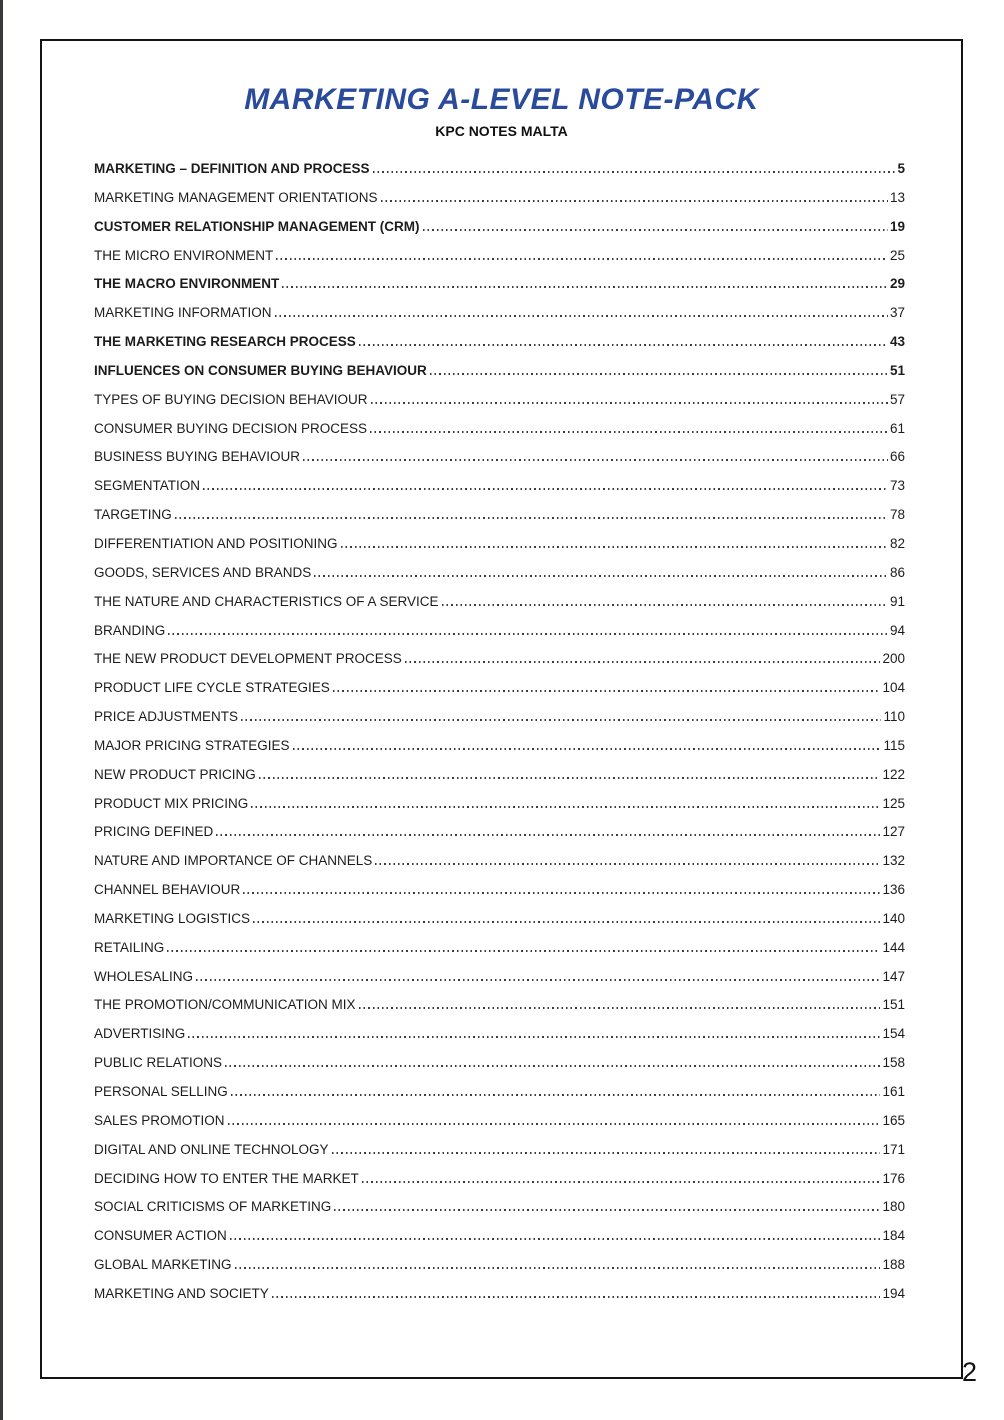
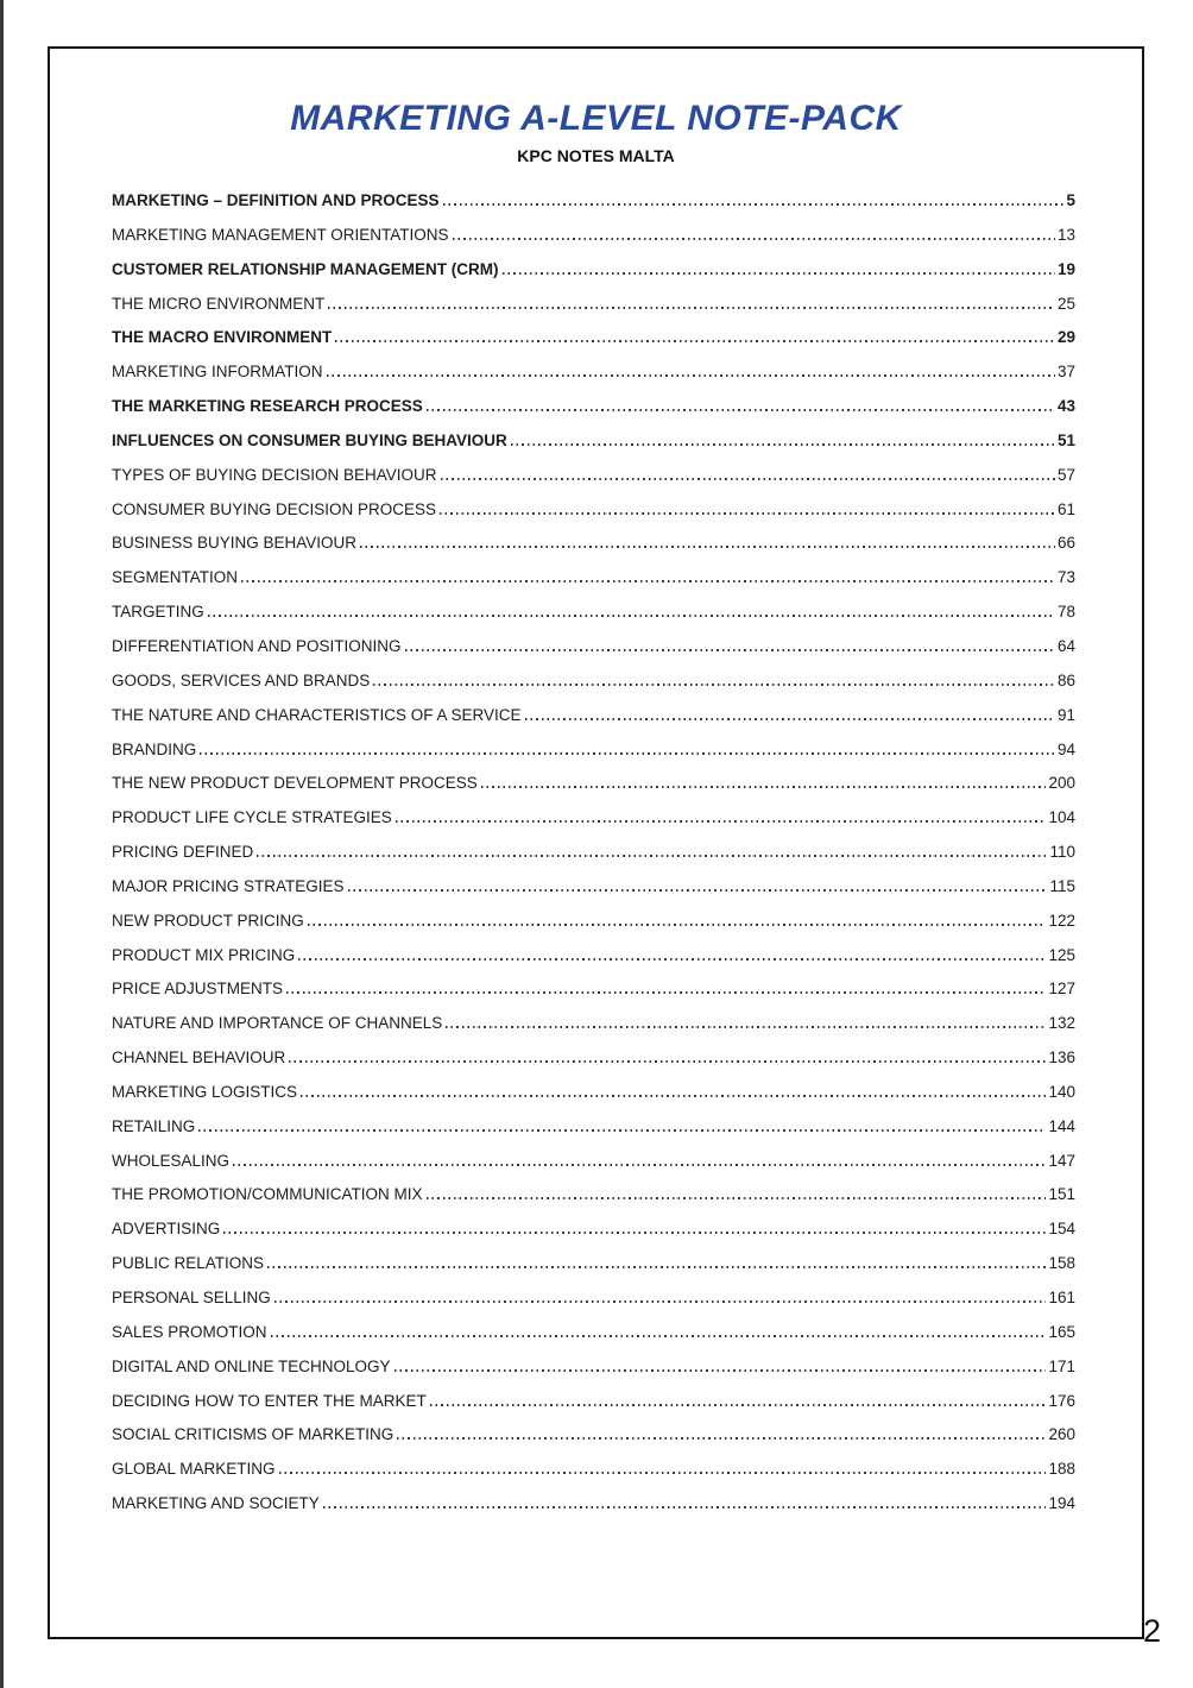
  MARKETING A-LEVEL NOTE-PACK
  KPC NOTES MALTA
  MARKETING – DEFINITION AND PROCESS
  5
  MARKETING MANAGEMENT ORIENTATIONS
  13
  CUSTOMER RELATIONSHIP MANAGEMENT (CRM)
  19
  THE MICRO ENVIRONMENT
  25
  THE MACRO ENVIRONMENT
  29
  MARKETING INFORMATION
  37
  THE MARKETING RESEARCH PROCESS
  43
  INFLUENCES ON CONSUMER BUYING BEHAVIOUR
  51
  TYPES OF BUYING DECISION BEHAVIOUR
  57
  CONSUMER BUYING DECISION PROCESS
  61
  BUSINESS BUYING BEHAVIOUR
  66
  SEGMENTATION
  73
  TARGETING
  78
  DIFFERENTIATION AND POSITIONING
- 82
+ 64
  GOODS, SERVICES AND BRANDS
  86
  THE NATURE AND CHARACTERISTICS OF A SERVICE
  91
  BRANDING
  94
  THE NEW PRODUCT DEVELOPMENT PROCESS
  200
  PRODUCT LIFE CYCLE STRATEGIES
  104
- PRICE ADJUSTMENTS
+ PRICING DEFINED
  110
  MAJOR PRICING STRATEGIES
  115
  NEW PRODUCT PRICING
  122
  PRODUCT MIX PRICING
  125
- PRICING DEFINED
+ PRICE ADJUSTMENTS
  127
  NATURE AND IMPORTANCE OF CHANNELS
  132
  CHANNEL BEHAVIOUR
  136
  MARKETING LOGISTICS
  140
  RETAILING
  144
  WHOLESALING
  147
  THE PROMOTION/COMMUNICATION MIX
  151
  ADVERTISING
  154
  PUBLIC RELATIONS
  158
  PERSONAL SELLING
  161
  SALES PROMOTION
  165
  DIGITAL AND ONLINE TECHNOLOGY
  171
  DECIDING HOW TO ENTER THE MARKET
  176
  SOCIAL CRITICISMS OF MARKETING
- 180
+ 260
- CONSUMER ACTION
- 184
  GLOBAL MARKETING
  188
  MARKETING AND SOCIETY
  194
  2
